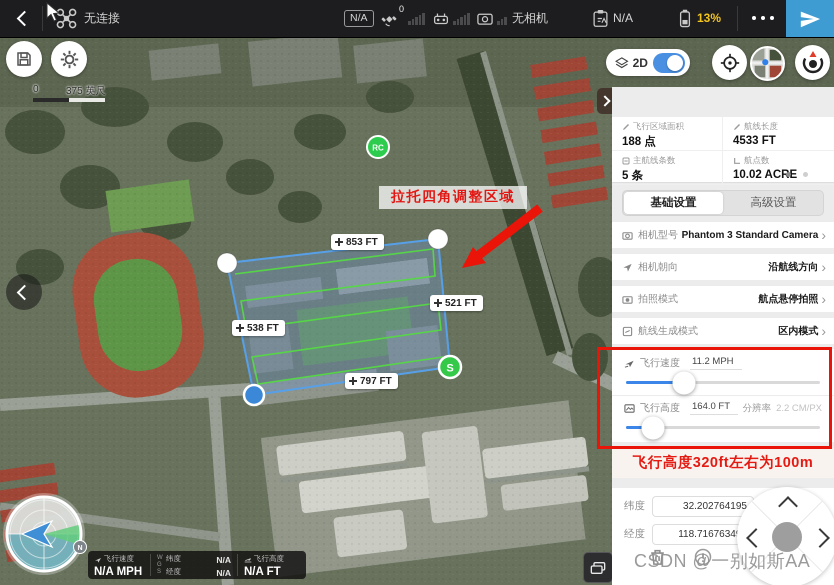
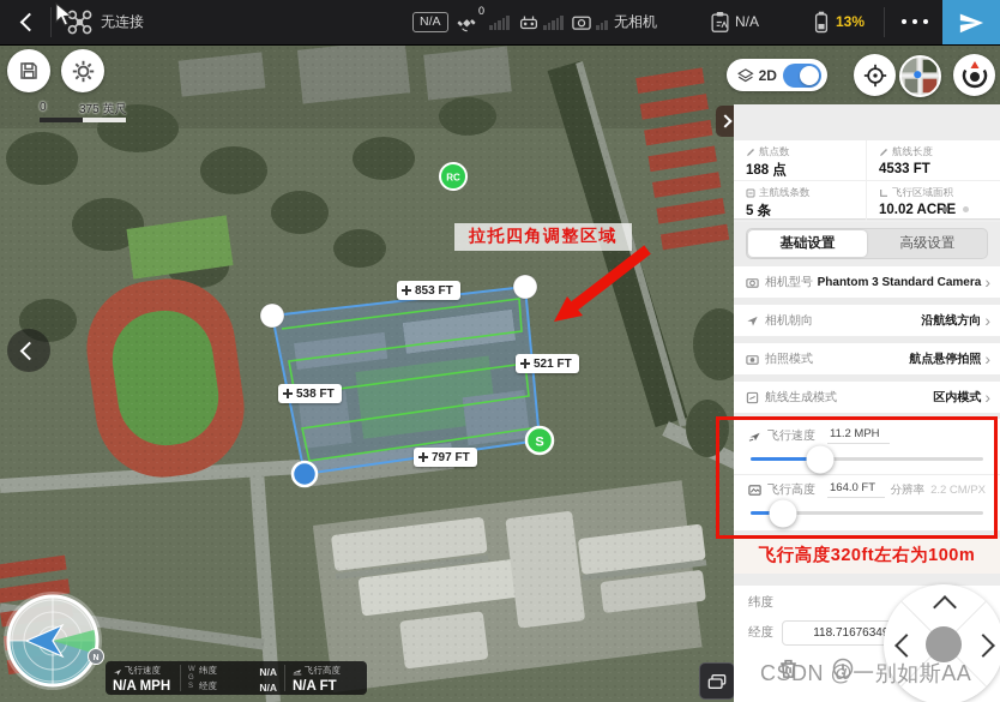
  S
  RC
  853 FT
  521 FT
  538 FT
  797 FT
  拉托四角调整区域
  0
  375 英尺
  2D
- 飞行区域面积
+ 航点数
  188 点
  航线长度
  4533 FT
  主航线条数
  5 条
- 航点数
+ 飞行区域面积
  10.02 ACE
  基础设置
  高级设置
  相机型号
  Phantom 3 Standard Camera
  ›
  相机朝向
  沿航线方向
  ›
  拍照模式
  航点悬停拍照
  ›
  航线生成模式
  区内模式
  ›
  飞行速度
  11.2 MPH
  飞行高度
  164.0 FT
  分辨率
  2.2 CM/PX
  飞行高度320ft左右为100m
  纬度
- 32.202764195
  经度
  118.7167634
  CSDN @一别如斯AA
  飞行速度
  N/A MPH
  纬度
  N/A
  经度
  N/A
  飞行高度
  N/A FT
  无连接
  N/A
  0
  无相机
  N/A
  13%
